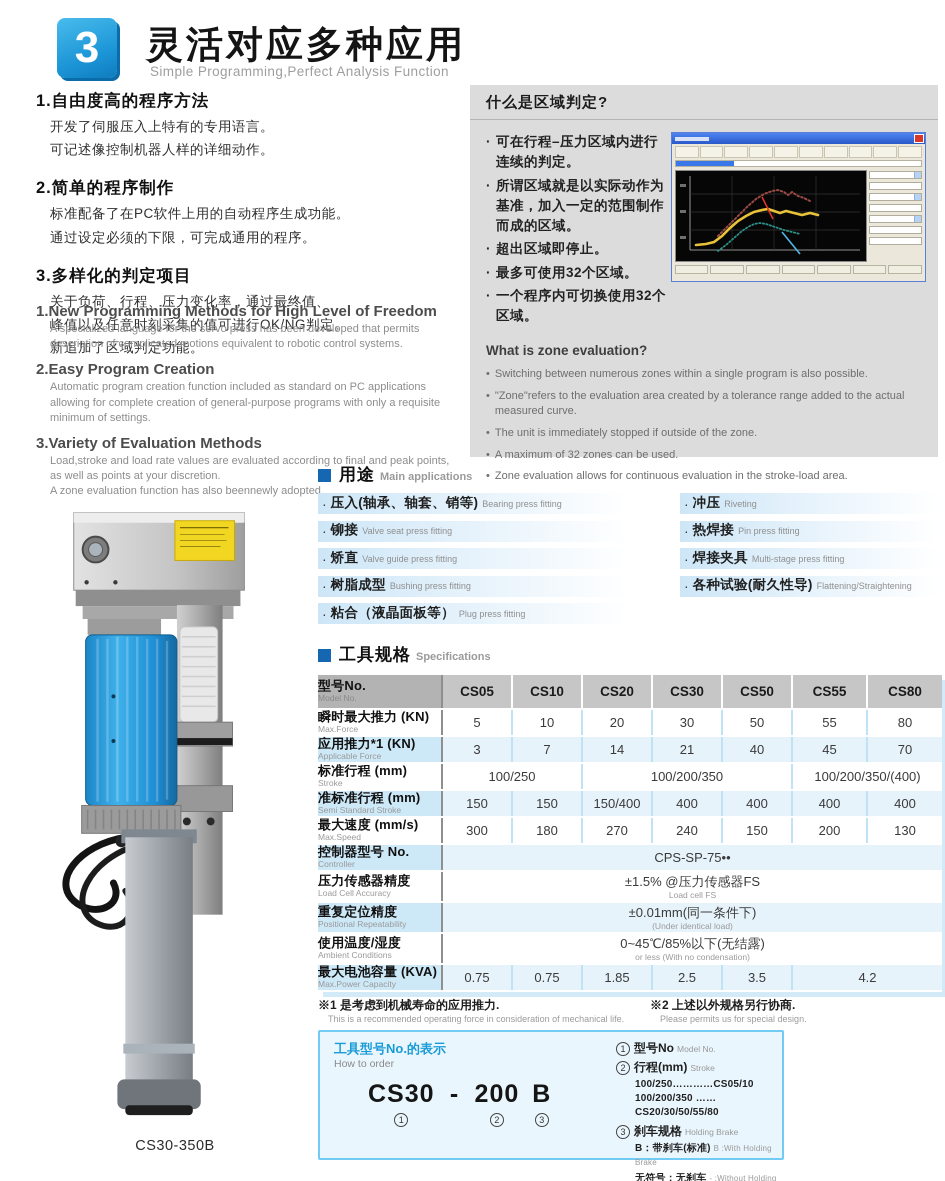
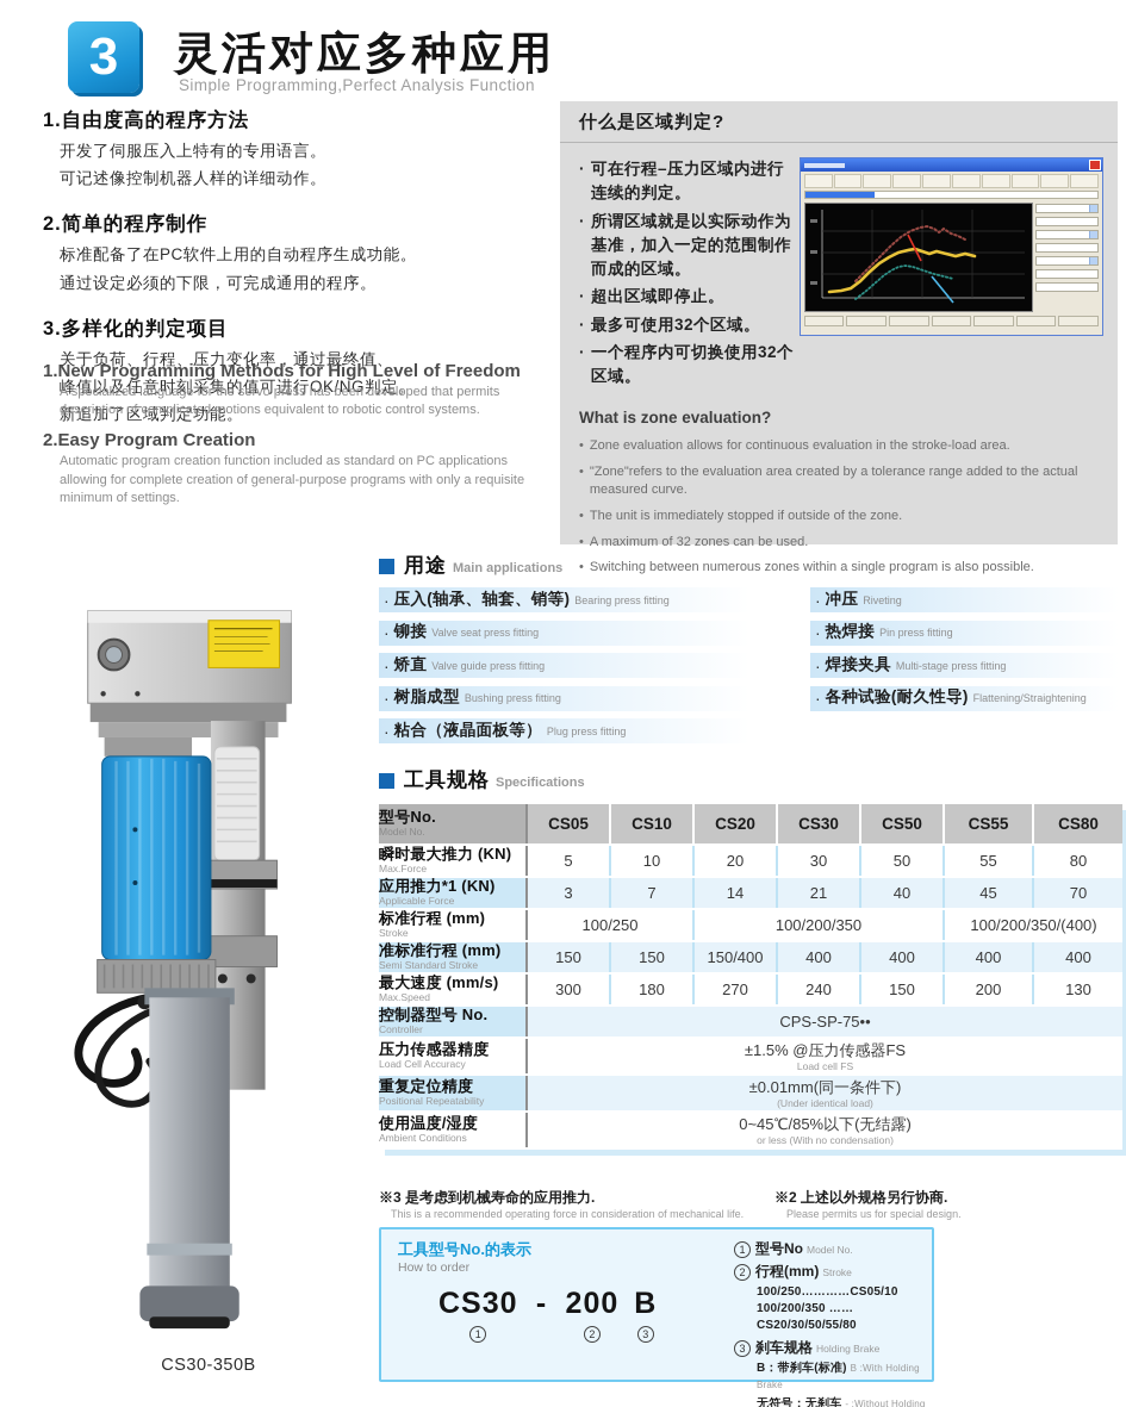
  3
  灵活对应多种应用
  Simple Programming,Perfect Analysis Function
  1.自由度高的程序方法
  开发了伺服压入上特有的专用语言。
  可记述像控制机器人样的详细动作。
  2.简单的程序制作
  标准配备了在PC软件上用的自动程序生成功能。
  通过设定必须的下限，可完成通用的程序。
  3.多样化的判定项目
  关于负荷、行程、压力变化率，通过最终值、
  峰值以及任意时刻采集的值可进行OK/NG判定。
  新追加了区域判定功能。
  1.New Programming Methods for High Level of Freedom
  A specialized language for the servo press has been developed that permits
  description of complicated motions equivalent to robotic control systems.
  2.Easy Program Creation
  Automatic program creation function included as standard on PC applications
  allowing for complete creation of general-purpose programs with only a requisite
  minimum of settings.
- 3.Variety of Evaluation Methods
- Load,stroke and load rate values are evaluated according to final and peak points,
- as well as points at your discretion.
- A zone evaluation function has also beennewly adopted.
  什么是区域判定?
  ·
  可在行程–压力区域内进行连续的判定。
  ·
  所谓区域就是以实际动作为基准，加入一定的范围制作而成的区域。
  ·
  超出区域即停止。
  ·
  最多可使用32个区域。
  ·
  一个程序内可切换使用32个区域。
  What is zone evaluation?
  •
- Switching between numerous zones within a single program is also possible.
+ Zone evaluation allows for continuous evaluation in the stroke-load area.
  •
  "Zone"refers to the evaluation area created by a tolerance range added to the actual measured curve.
  •
  The unit is immediately stopped if outside of the zone.
  •
  A maximum of 32 zones can be used.
  •
- Zone evaluation allows for continuous evaluation in the stroke-load area.
+ Switching between numerous zones within a single program is also possible.
  用途
  Main applications
  ·
  压入(轴承、轴套、销等)
  Bearing press fitting
  ·
  铆接
  Valve seat press fitting
  ·
  矫直
  Valve guide press fitting
  ·
  树脂成型
  Bushing press fitting
  ·
  粘合（液晶面板等）
  Plug press fitting
  ·
  冲压
  Riveting
  ·
  热焊接
  Pin press fitting
  ·
  焊接夹具
  Multi-stage press fitting
  ·
  各种试验(耐久性导)
  Flattening/Straightening
  工具规格
  Specifications
  型号No. Model No.	CS05	CS10	CS20	CS30	CS50	CS55	CS80
  瞬时最大推力 (KN)Max.Force	5	10	20	30	50	55	80
  应用推力*1 (KN)Applicable Force	3	7	14	21	40	45	70
  标准行程 (mm)Stroke	100/250	100/200/350	100/200/350/(400)
  准标准行程 (mm)Semi Standard Stroke	150	150	150/400	400	400	400	400
  最大速度 (mm/s)Max.Speed	300	180	270	240	150	200	130
  控制器型号 No.Controller	CPS-SP-75••
  压力传感器精度Load Cell Accuracy	±1.5% @压力传感器FSLoad cell FS
  重复定位精度Positional Repeatability	±0.01mm(同一条件下)(Under identical load)
  使用温度/湿度Ambient Conditions	0~45℃/85%以下(无结露)or less (With no condensation)
- 最大电池容量 (KVA)Max.Power Capacity	0.75	0.75	1.85	2.5	3.5	4.2
- ※1 是考虑到机械寿命的应用推力.
+ ※3 是考虑到机械寿命的应用推力.
  This is a recommended operating force in consideration of mechanical life.
  ※2 上述以外规格另行协商.
  Please permits us for special design.
  工具型号No.的表示
  How to order
  CS30
  1
  -
  200
  2
  B
  3
  1
  型号No
  Model No.
  2
  行程(mm)
  Stroke
  100/250…………CS05/10
  100/200/350 ……CS20/30/50/55/80
  3
  刹车规格
  Holding Brake
  B：带刹车(标准) B :With Holding Brake
  无符号：无刹车 - :Without Holding
  CS30-350B
